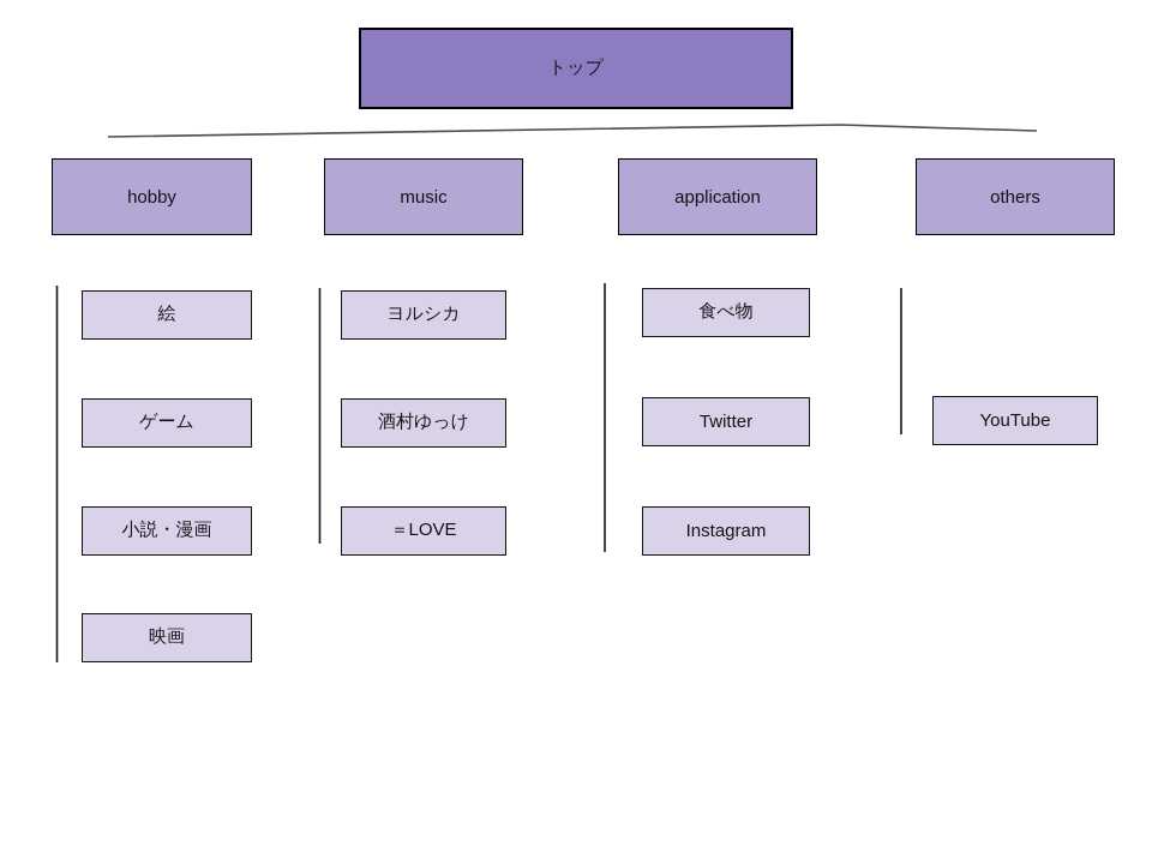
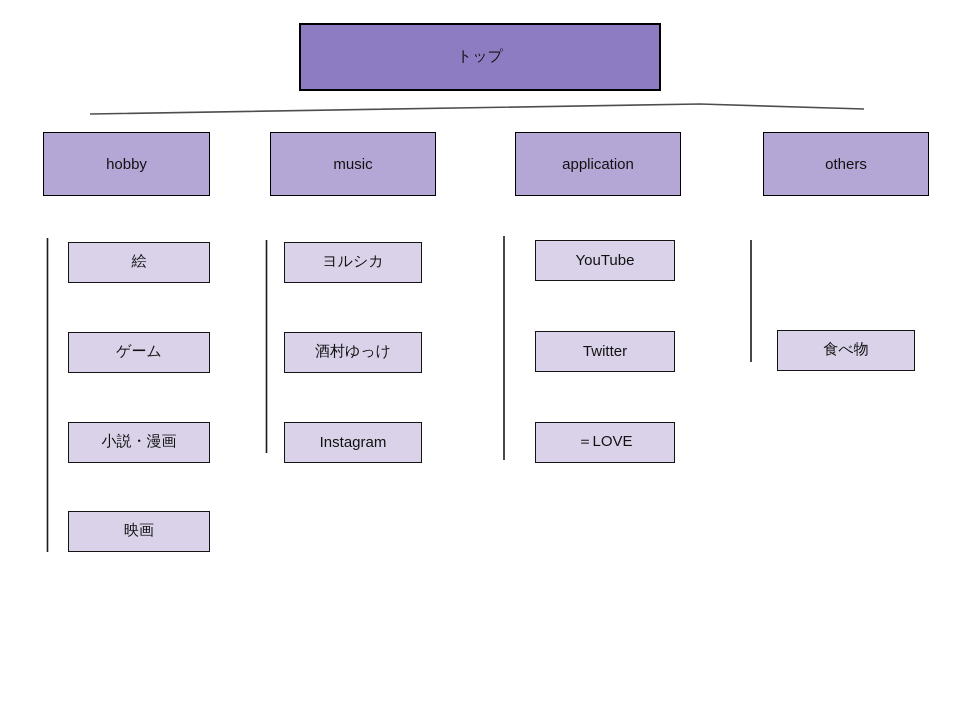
  トップ
  hobby
  music
  application
  others
  絵
  ゲーム
  小説・漫画
  映画
  ヨルシカ
  酒村ゆっけ
- ＝LOVE
+ Instagram
- 食べ物
+ YouTube
  Twitter
- Instagram
+ ＝LOVE
- YouTube
+ 食べ物
